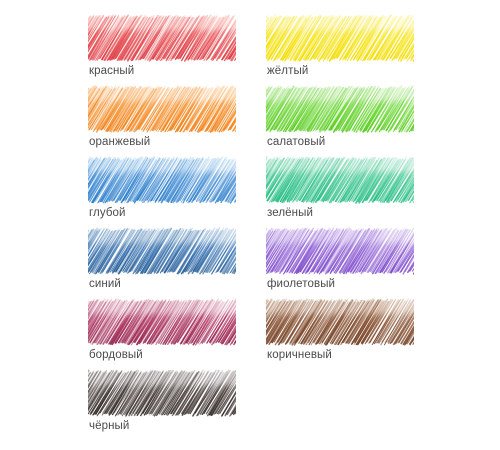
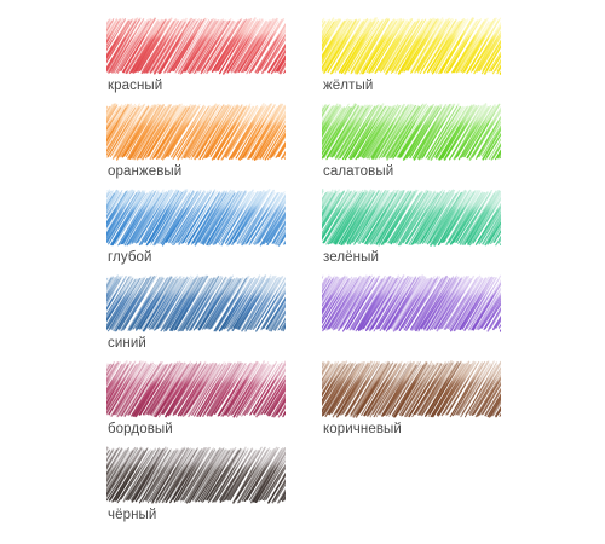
  красный
  жёлтый
  оранжевый
  салатовый
  глубой
  зелёный
  синий
- фиолетовый
  бордовый
  коричневый
  чёрный
